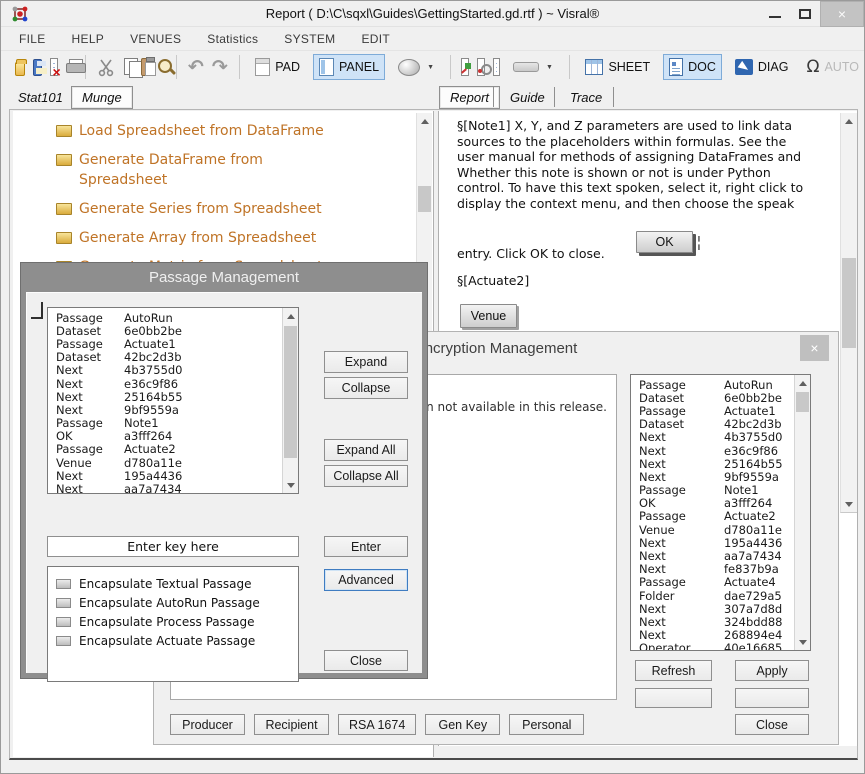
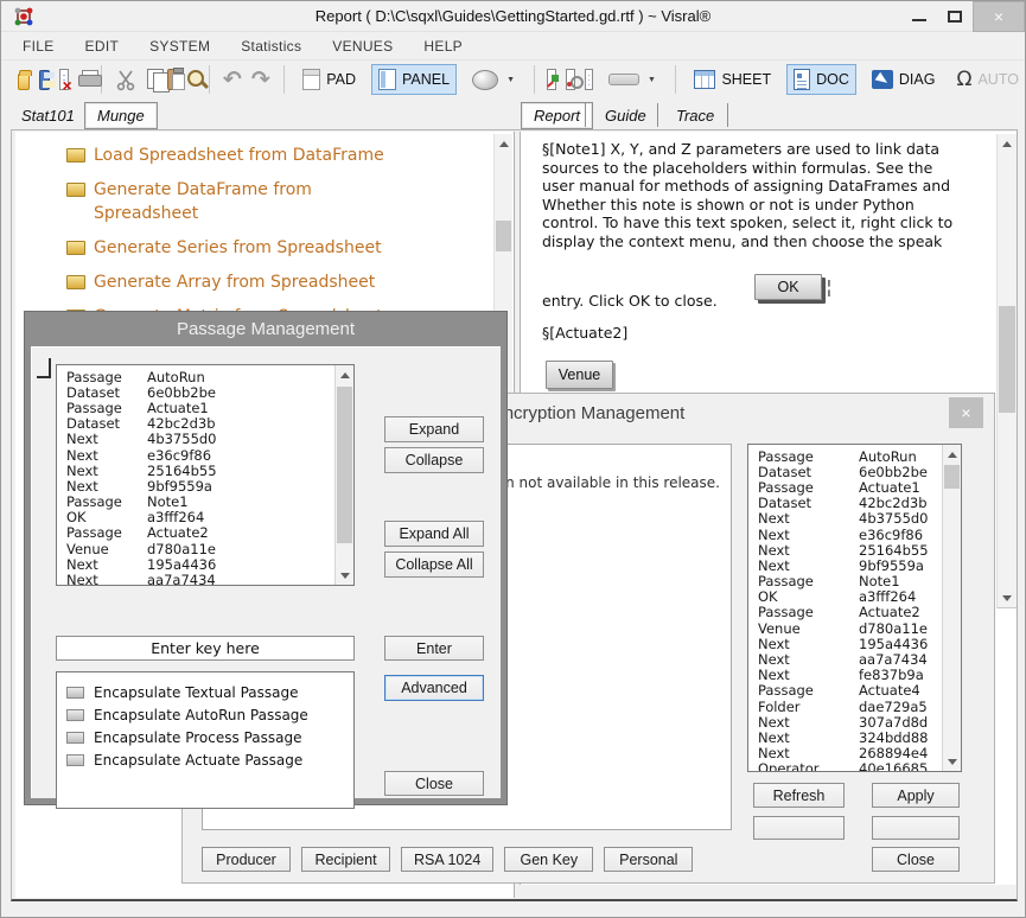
  Report ( D:\C\sqxl\Guides\GettingStarted.gd.rtf ) ~ Visral®
  ×
  FILE
- HELP
+ EDIT
- VENUES
+ SYSTEM
  Statistics
- SYSTEM
+ VENUES
- EDIT
+ HELP
  ↶
  ↷
  PAD
  PANEL
  SHEET
  DOC
  DIAG
  Ω
  AUTO
  Stat101
  Munge
  Report
  Guide
  Trace
  Load Spreadsheet from DataFrame
  Generate DataFrame from
  Spreadsheet
  Generate Series from Spreadsheet
  Generate Array from Spreadsheet
  §[Note1] X, Y, and Z parameters are used to link data
  sources to the placeholders within formulas. See the
  user manual for methods of assigning DataFrames and
  Whether this note is shown or not is under Python
  control. To have this text spoken, select it, right click to
  display the context menu, and then choose the speak
  OK
  entry. Click OK to close.
  ¦
  §[Actuate2]
  Venue
  ncryption Management
  ×
  n not available in this release.
  Passage
  AutoRun
  Dataset
  6e0bb2be
  Passage
  Actuate1
  Dataset
  42bc2d3b
  Next
  4b3755d0
  Next
  e36c9f86
  Next
  25164b55
  Next
  9bf9559a
  Passage
  Note1
  OK
  a3fff264
  Passage
  Actuate2
  Venue
  d780a11e
  Next
  195a4436
  Next
  aa7a7434
  Next
  fe837b9a
  Passage
  Actuate4
  Folder
  dae729a5
  Next
  307a7d8d
  Next
  324bdd88
  Next
  268894e4
  Operator
  40e16685
  Refresh
  Apply
  Close
  Producer
  Recipient
- RSA 1674
+ RSA 1024
  Gen Key
  Personal
  Passage Management
  Passage
  AutoRun
  Dataset
  6e0bb2be
  Passage
  Actuate1
  Dataset
  42bc2d3b
  Next
  4b3755d0
  Next
  e36c9f86
  Next
  25164b55
  Next
  9bf9559a
  Passage
  Note1
  OK
  a3fff264
  Passage
  Actuate2
  Venue
  d780a11e
  Next
  195a4436
  Next
  aa7a7434
  Expand
  Collapse
  Expand All
  Collapse All
  Enter key here
  Enter
  Encapsulate Textual Passage
  Encapsulate AutoRun Passage
  Encapsulate Process Passage
  Encapsulate Actuate Passage
  Advanced
  Close
